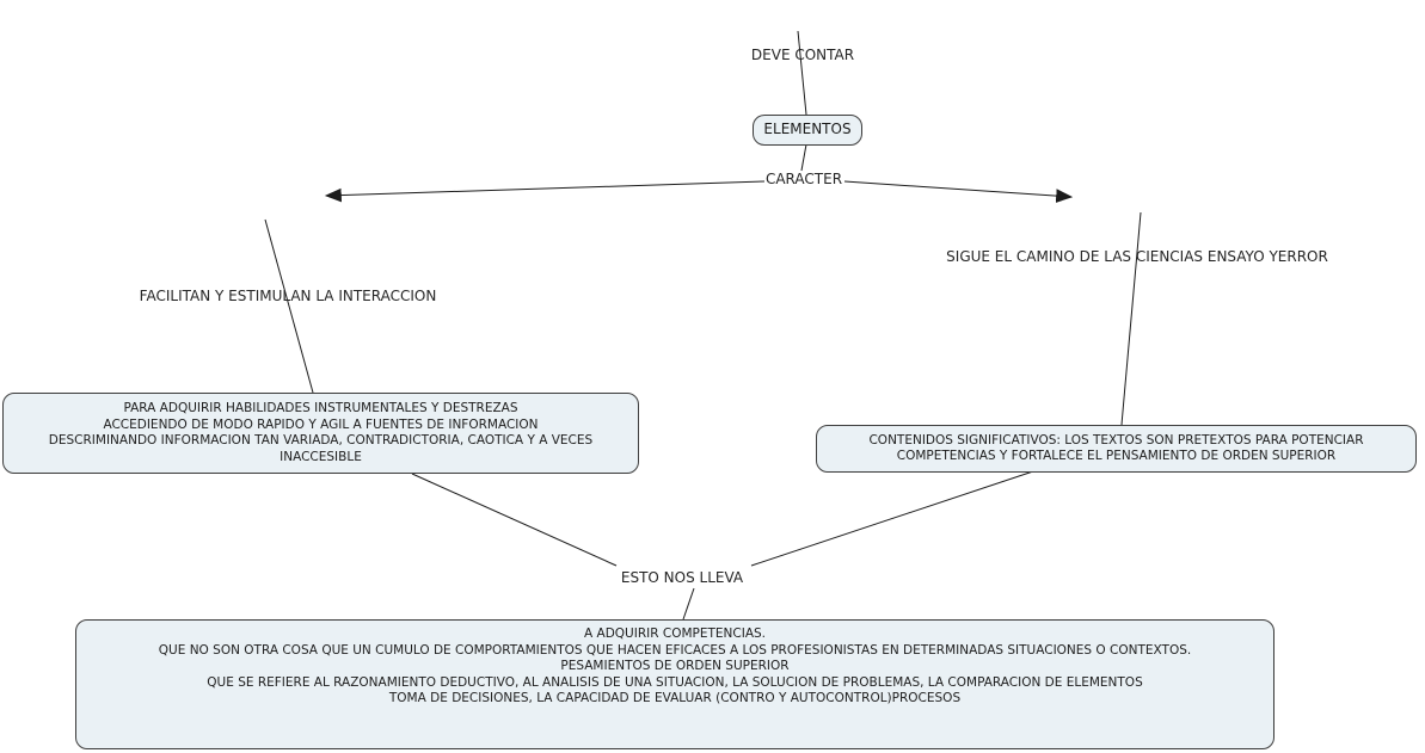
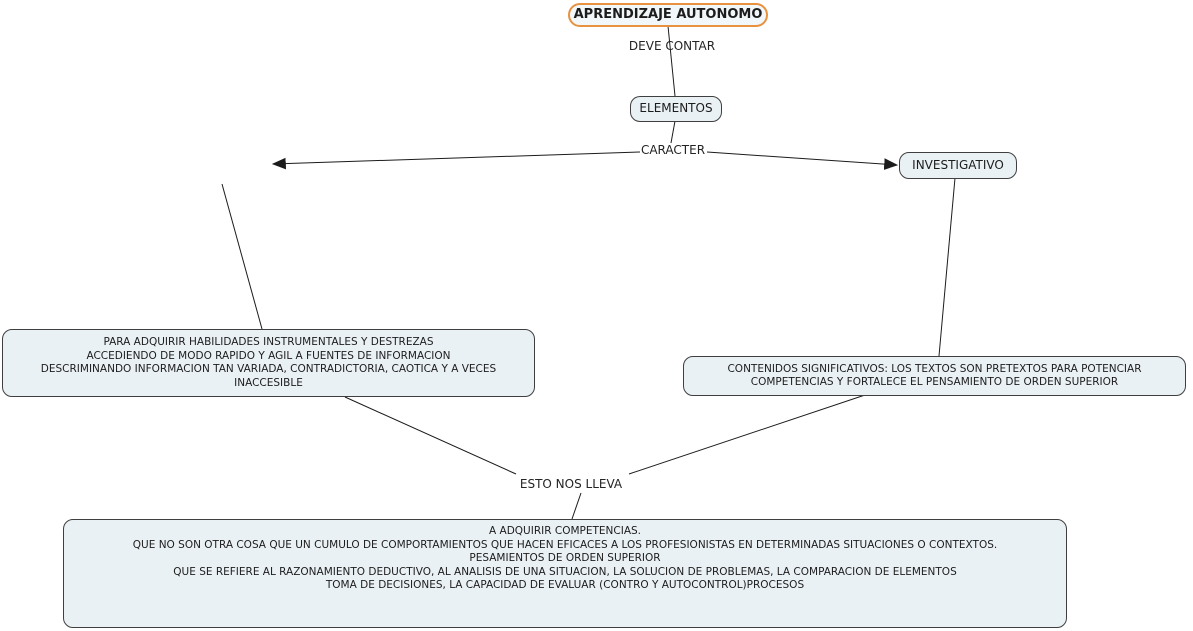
  DEVE CONTAR
  CARACTER
- FACILITAN Y ESTIMULAN LA INTERACCION
- SIGUE EL CAMINO DE LAS CIENCIAS ENSAYO YERROR
  ESTO NOS LLEVA
+ APRENDIZAJE AUTONOMO
  ELEMENTOS
+ INVESTIGATIVO
  PARA ADQUIRIR HABILIDADES INSTRUMENTALES Y DESTREZAS
  ACCEDIENDO DE MODO RAPIDO Y AGIL A FUENTES DE INFORMACION
  DESCRIMINANDO INFORMACION TAN VARIADA, CONTRADICTORIA, CAOTICA Y A VECES
  INACCESIBLE
  CONTENIDOS SIGNIFICATIVOS: LOS TEXTOS SON PRETEXTOS PARA POTENCIAR
  COMPETENCIAS Y FORTALECE EL PENSAMIENTO DE ORDEN SUPERIOR
  A ADQUIRIR COMPETENCIAS.
  QUE NO SON OTRA COSA QUE UN CUMULO DE COMPORTAMIENTOS QUE HACEN EFICACES A LOS PROFESIONISTAS EN DETERMINADAS SITUACIONES O CONTEXTOS.
  PESAMIENTOS DE ORDEN SUPERIOR
  QUE SE REFIERE AL RAZONAMIENTO DEDUCTIVO, AL ANALISIS DE UNA SITUACION, LA SOLUCION DE PROBLEMAS, LA COMPARACION DE ELEMENTOS
  TOMA DE DECISIONES, LA CAPACIDAD DE EVALUAR (CONTRO Y AUTOCONTROL)PROCESOS
